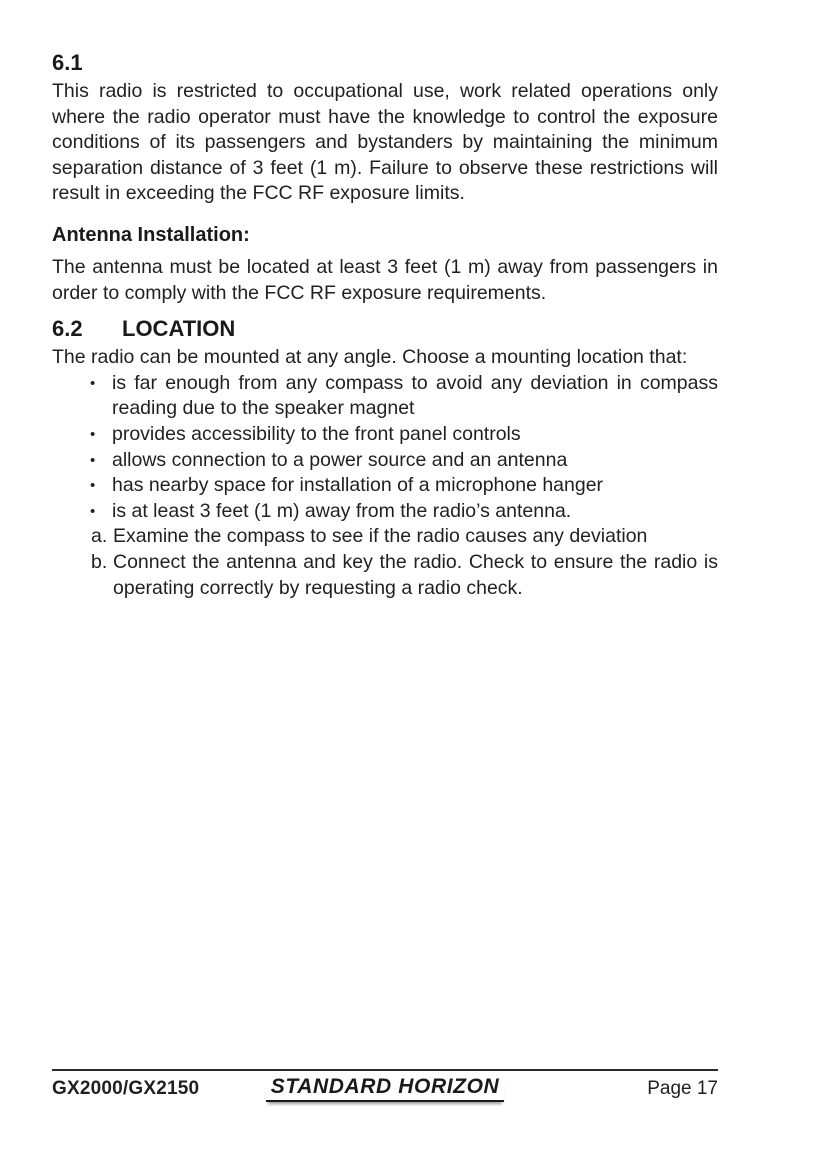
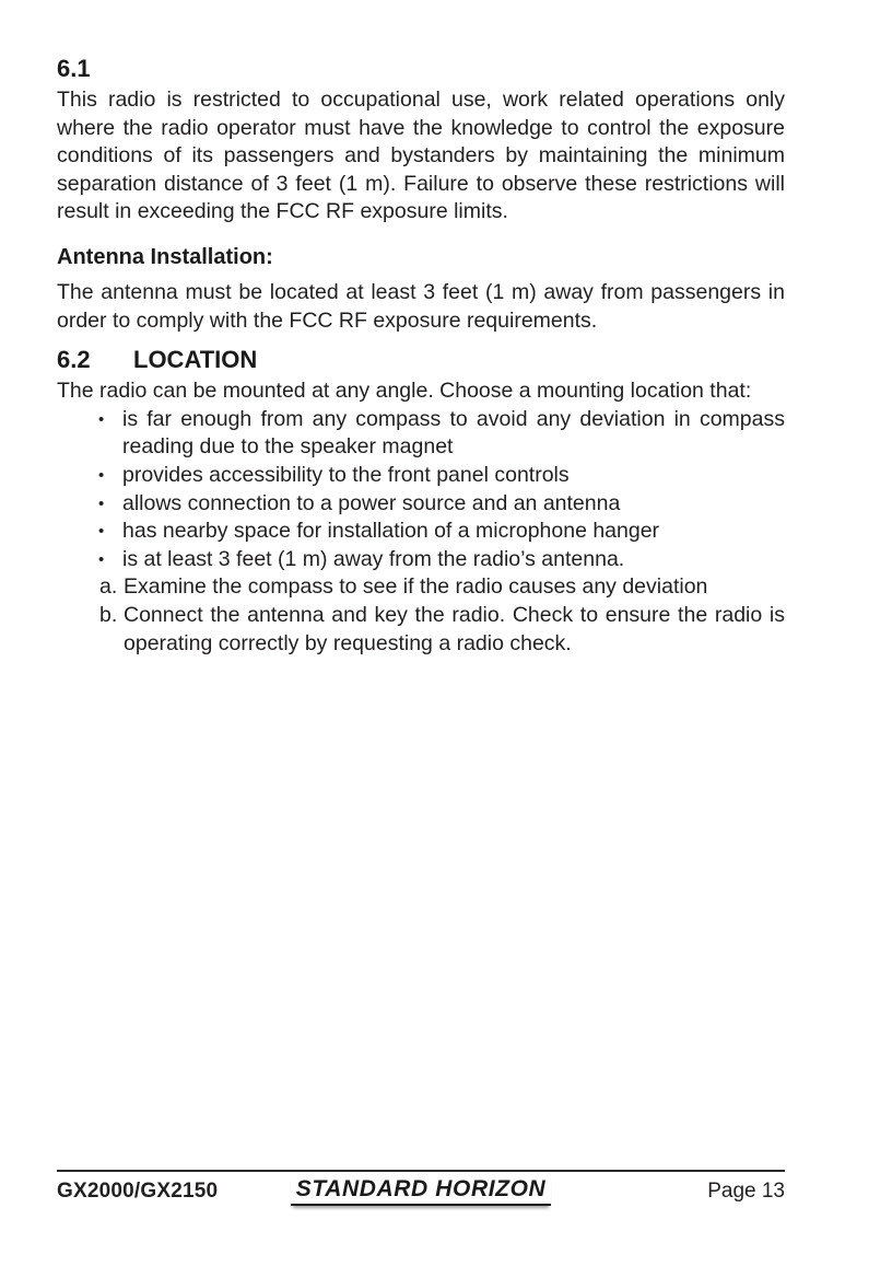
  6.1
  This radio is restricted to occupational use, work related operations only where the radio operator must have the knowledge to control the exposure conditions of its passengers and bystanders by maintaining the minimum separation distance of 3 feet (1 m). Failure to observe these restrictions will result in exceeding the FCC RF exposure limits.
  Antenna Installation:
  The antenna must be located at least 3 feet (1 m) away from passengers in order to comply with the FCC RF exposure requirements.
  6.2
  LOCATION
  The radio can be mounted at any angle. Choose a mounting location that:
  •
  is far enough from any compass to avoid any deviation in compass reading due to the speaker magnet
  •
  provides accessibility to the front panel controls
  •
  allows connection to a power source and an antenna
  •
  has nearby space for installation of a microphone hanger
  •
  is at least 3 feet (1 m) away from the radio’s antenna.
  a.
  Examine the compass to see if the radio causes any deviation
  b.
  Connect the antenna and key the radio. Check to ensure the radio is operating correctly by requesting a radio check.
  GX2000/GX2150
  STANDARD HORIZON
- Page 17
+ Page 13
